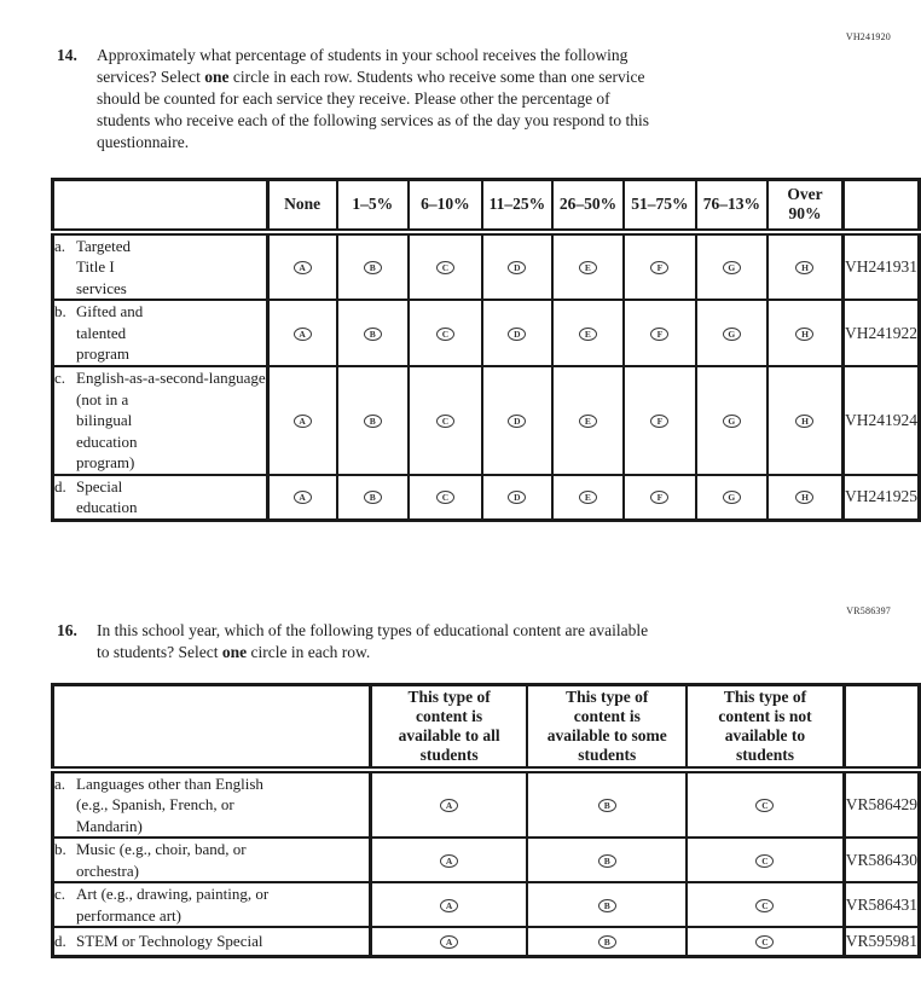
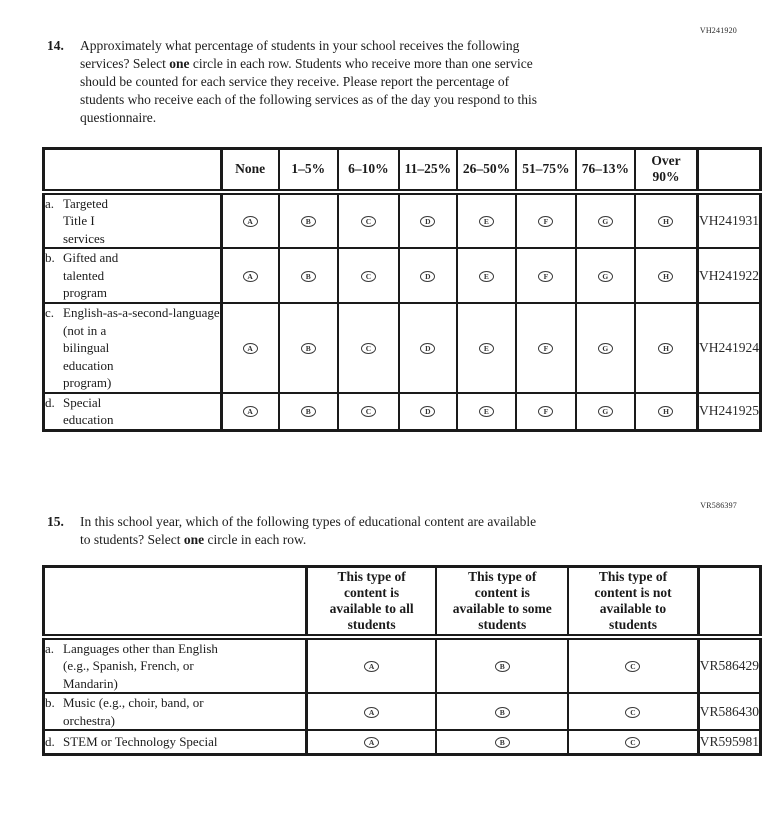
  VH241920
  14.
  Approximately what percentage of students in your school receives the following
- services? Select one circle in each row. Students who receive some than one service
+ services? Select one circle in each row. Students who receive more than one service
- should be counted for each service they receive. Please other the percentage of
+ should be counted for each service they receive. Please report the percentage of
  students who receive each of the following services as of the day you respond to this
  questionnaire.
  	None	1–5%	6–10%	11–25%	26–50%	51–75%	76–13%	Over 90%
  a. Targeted Title I services	A	B	C	D	E	F	G	H	VH241931
  b. Gifted and talented program	A	B	C	D	E	F	G	H	VH241922
  c. English-as-a-second-language (not in a bilingual education program)	A	B	C	D	E	F	G	H	VH241924
  d. Special education	A	B	C	D	E	F	G	H	VH241925
  VR586397
- 16.
+ 15.
  In this school year, which of the following types of educational content are available
  to students? Select one circle in each row.
  	This type of content is available to all students	This type of content is available to some students	This type of content is not available to students
  a. Languages other than English (e.g., Spanish, French, or Mandarin)	A	B	C	VR586429
  b. Music (e.g., choir, band, or orchestra)	A	B	C	VR586430
- c. Art (e.g., drawing, painting, or performance art)	A	B	C	VR586431
  d. STEM or Technology Special	A	B	C	VR595981
